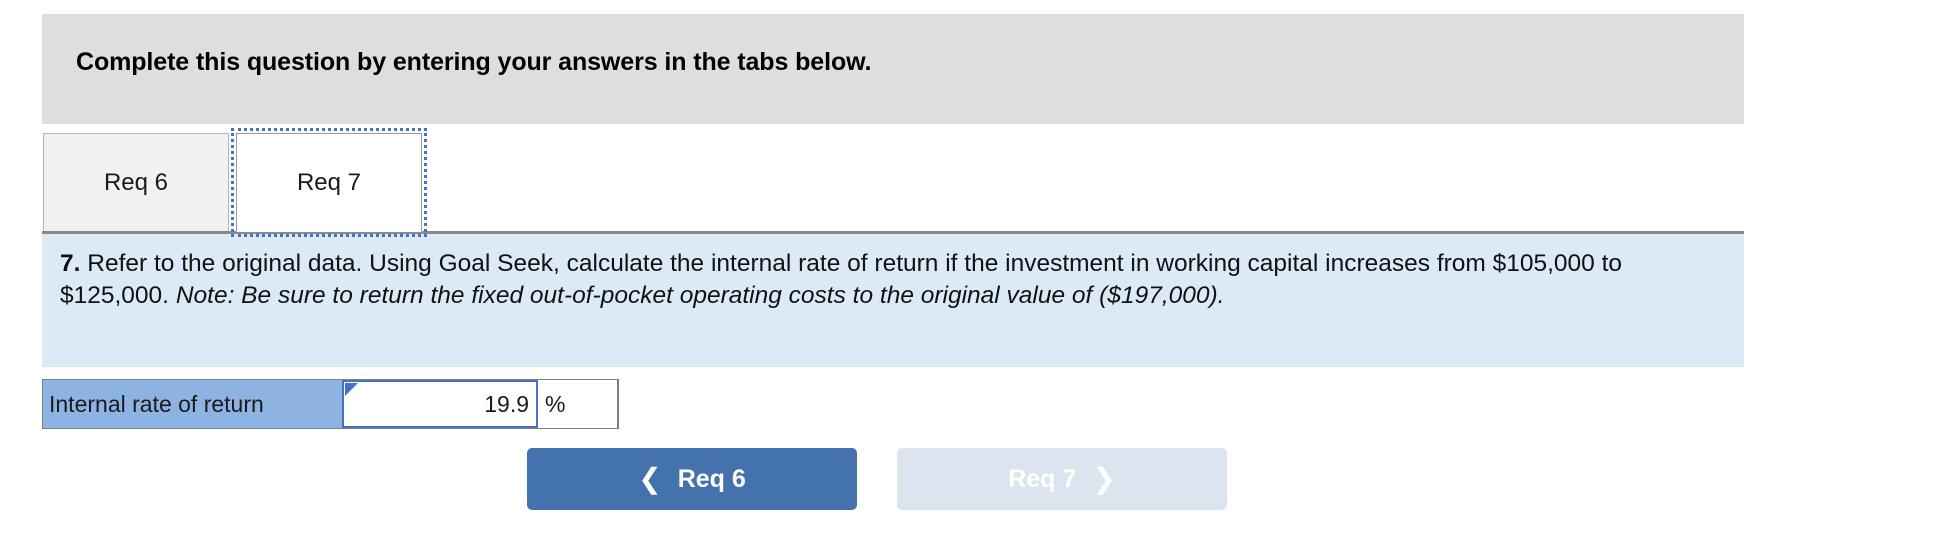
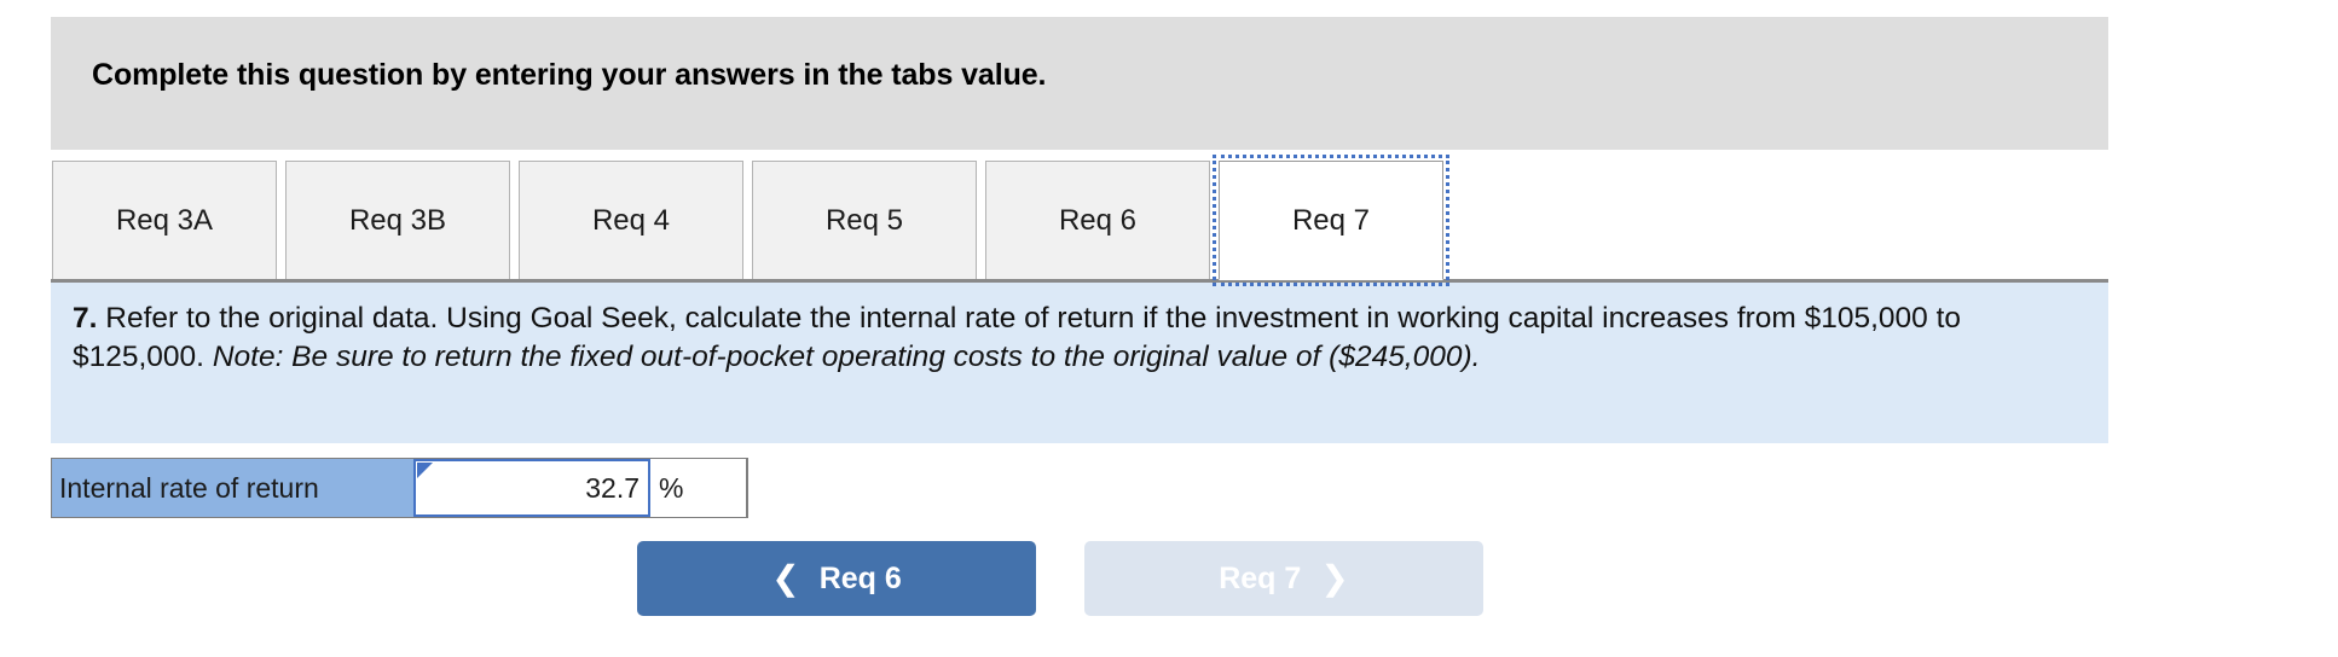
- Complete this question by entering your answers in the tabs below.
+ Complete this question by entering your answers in the tabs value.
+ Req 3A
+ Req 3B
+ Req 4
+ Req 5
  Req 6
  Req 7
- 7. Refer to the original data. Using Goal Seek, calculate the internal rate of return if the investment in working capital increases from $105,000 to $125,000. Note: Be sure to return the fixed out-of-pocket operating costs to the original value of ($197,000).
+ 7. Refer to the original data. Using Goal Seek, calculate the internal rate of return if the investment in working capital increases from $105,000 to $125,000. Note: Be sure to return the fixed out-of-pocket operating costs to the original value of ($245,000).
  Internal rate of return
- 19.9
+ 32.7
  %
  ❮
  Req 6
  Req 7
  ❯
